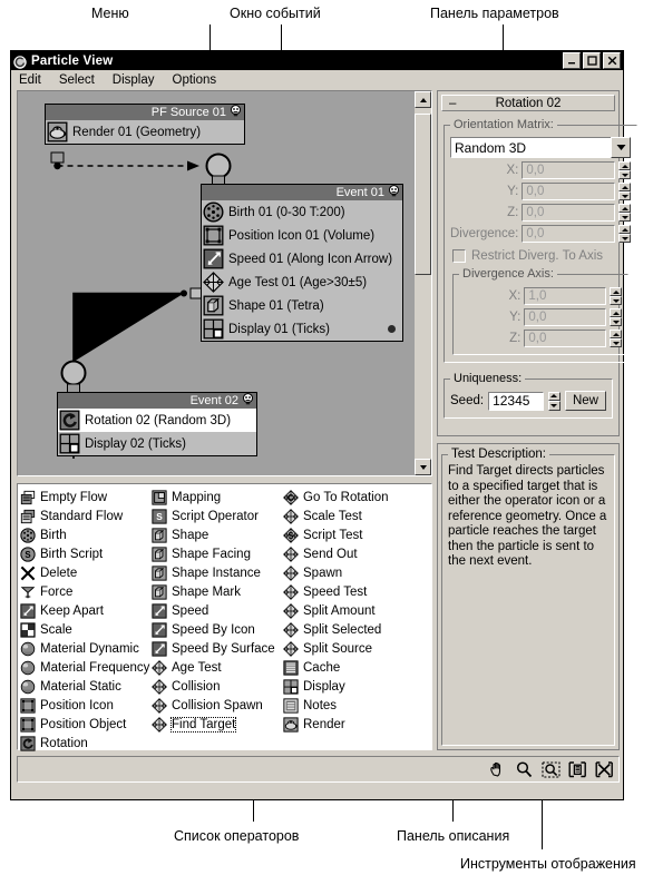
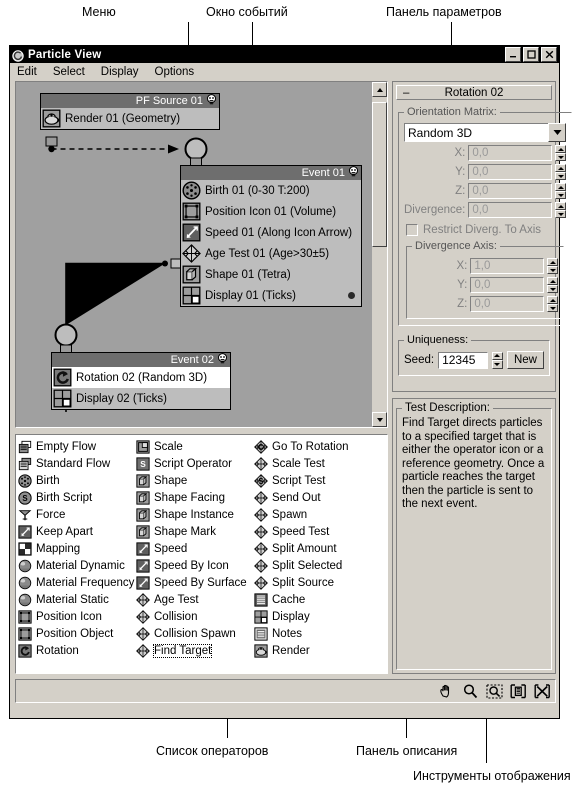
  Меню
  Окно событий
  Панель параметров
  Список операторов
  Панель описания
  Инструменты отображения
  Particle View
  Edit
  Select
  Display
  Options
  PF Source 01
  Render 01 (Geometry)
  Event 01
  Birth 01 (0-30 T:200)
  Position Icon 01 (Volume)
  Speed 01 (Along Icon Arrow)
  Age Test 01 (Age>30±5)
  Shape 01 (Tetra)
  Display 01 (Ticks)
  Event 02
  Rotation 02 (Random 3D)
  Display 02 (Ticks)
  –
  Rotation 02
  Orientation Matrix:
  Random 3D
  X:
  0,0
  Y:
  0,0
  Z:
  0,0
  Divergence:
  0,0
  Restrict Diverg. To Axis
  Divergence Axis:
  X:
  1,0
  Y:
  0,0
  Z:
  0,0
  Uniqueness:
  Seed:
  12345
  New
  Empty Flow
  Standard Flow
  Birth
  S
  Birth Script
- Delete
  Force
  Keep Apart
- Scale
+ Mapping
  Material Dynamic
  Material Frequency
  Material Static
  Position Icon
  Position Object
  Rotation
- Mapping
+ Scale
  S
  Script Operator
  Shape
  Shape Facing
  Shape Instance
  Shape Mark
  Speed
  Speed By Icon
  Speed By Surface
  Age Test
  Collision
  Collision Spawn
  Find Target
  Go To Rotation
  Scale Test
  S
  Script Test
  Send Out
  Spawn
  Speed Test
  Split Amount
  Split Selected
  Split Source
  Cache
  Display
  Notes
  Render
  Test Description:
  Find Target directs particles to a specified target that is either the operator icon or a reference geometry. Once a particle reaches the target then the particle is sent to the next event.
